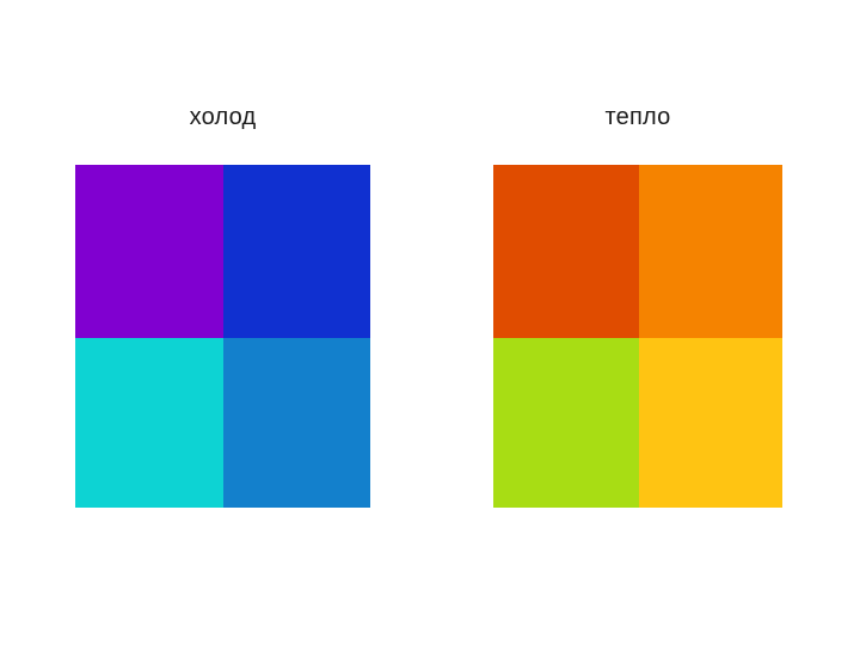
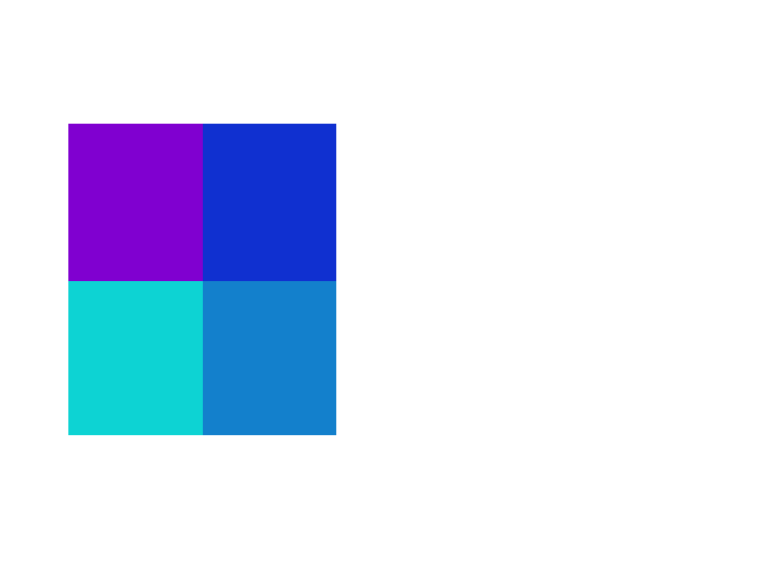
- холод
- тепло
